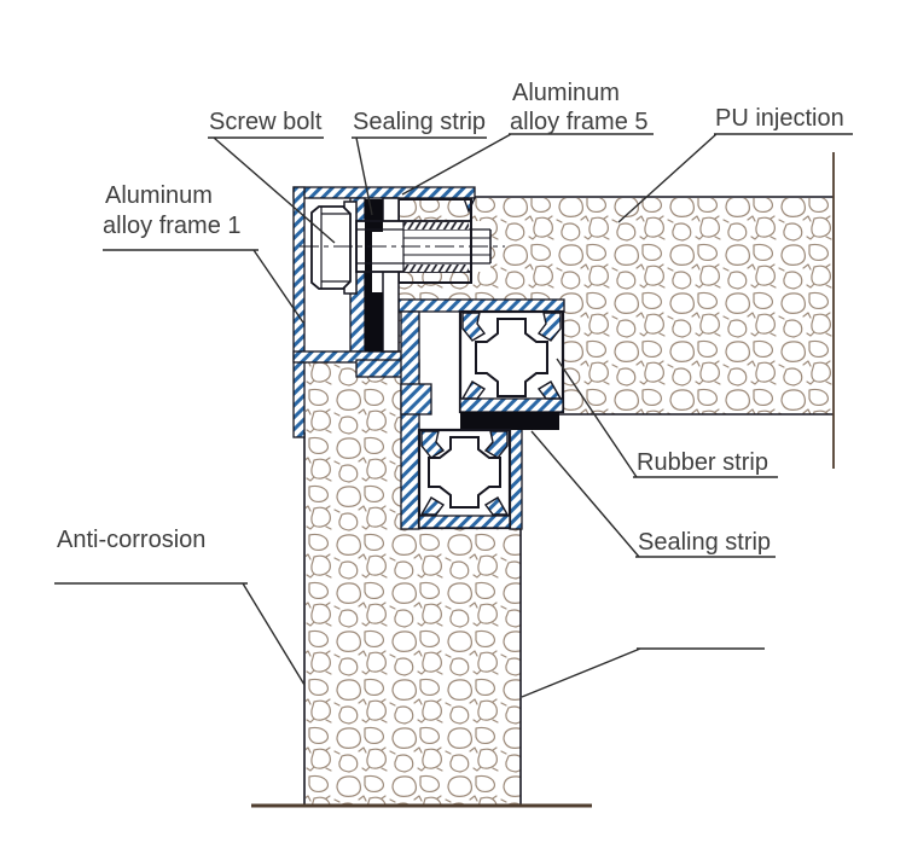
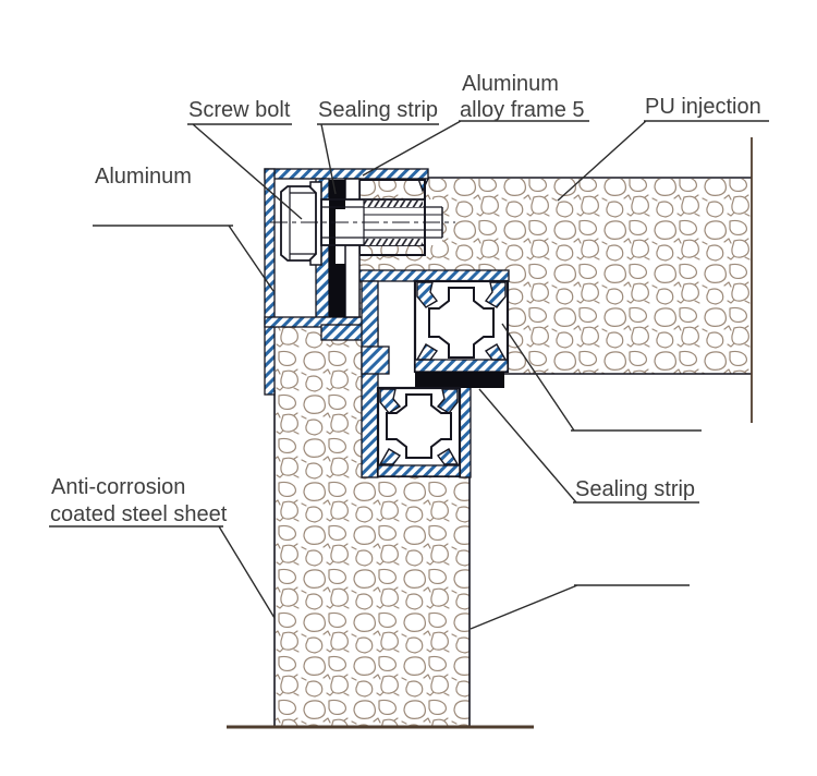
  Screw bolt
  Sealing strip
  Aluminum
  alloy frame 5
  PU injection
  Aluminum
- alloy frame 1
- Rubber strip
  Sealing strip
  Anti-corrosion
+ coated steel sheet
